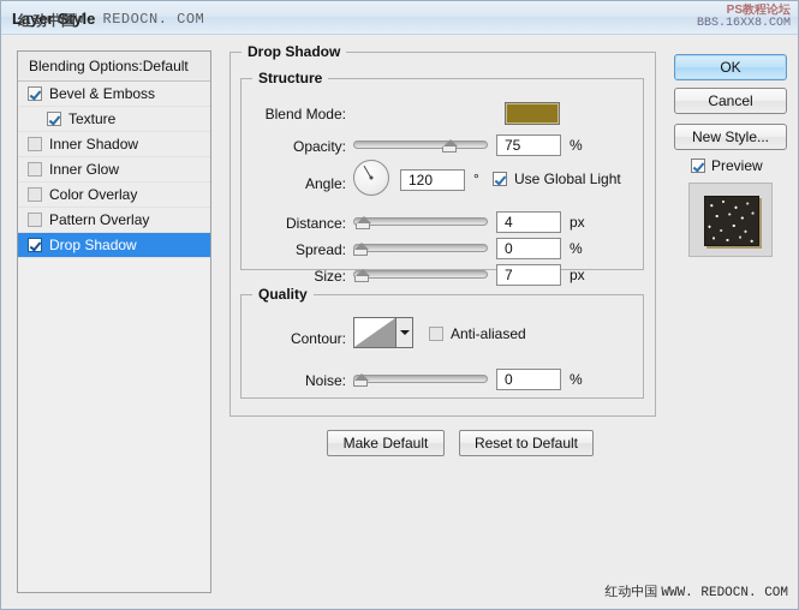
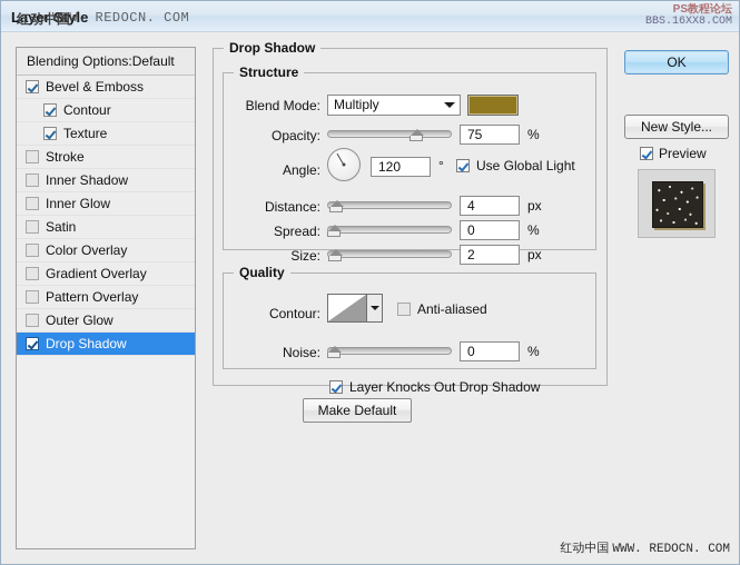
  Layer Style
  红动中国
  WWW. REDOCN. COM
  PS教程论坛
  BBS.16XX8.COM
  Blending Options:Default
  Bevel & Emboss
+ Contour
  Texture
+ Stroke
  Inner Shadow
  Inner Glow
+ Satin
  Color Overlay
+ Gradient Overlay
  Pattern Overlay
+ Outer Glow
  Drop Shadow
  Drop Shadow
  Structure
  Blend Mode:
+ Multiply
  Opacity:
  75
  %
  Angle:
  120
  °
  Use Global Light
  Distance:
  4
  px
  Spread:
  0
  %
  Size:
- 7
+ 2
  px
  Quality
  Contour:
  Anti-aliased
  Noise:
  0
  %
+ Layer Knocks Out Drop Shadow
  Make Default
- Reset to Default
  OK
- Cancel
  New Style...
  Preview
  红动中国 WWW. REDOCN. COM
